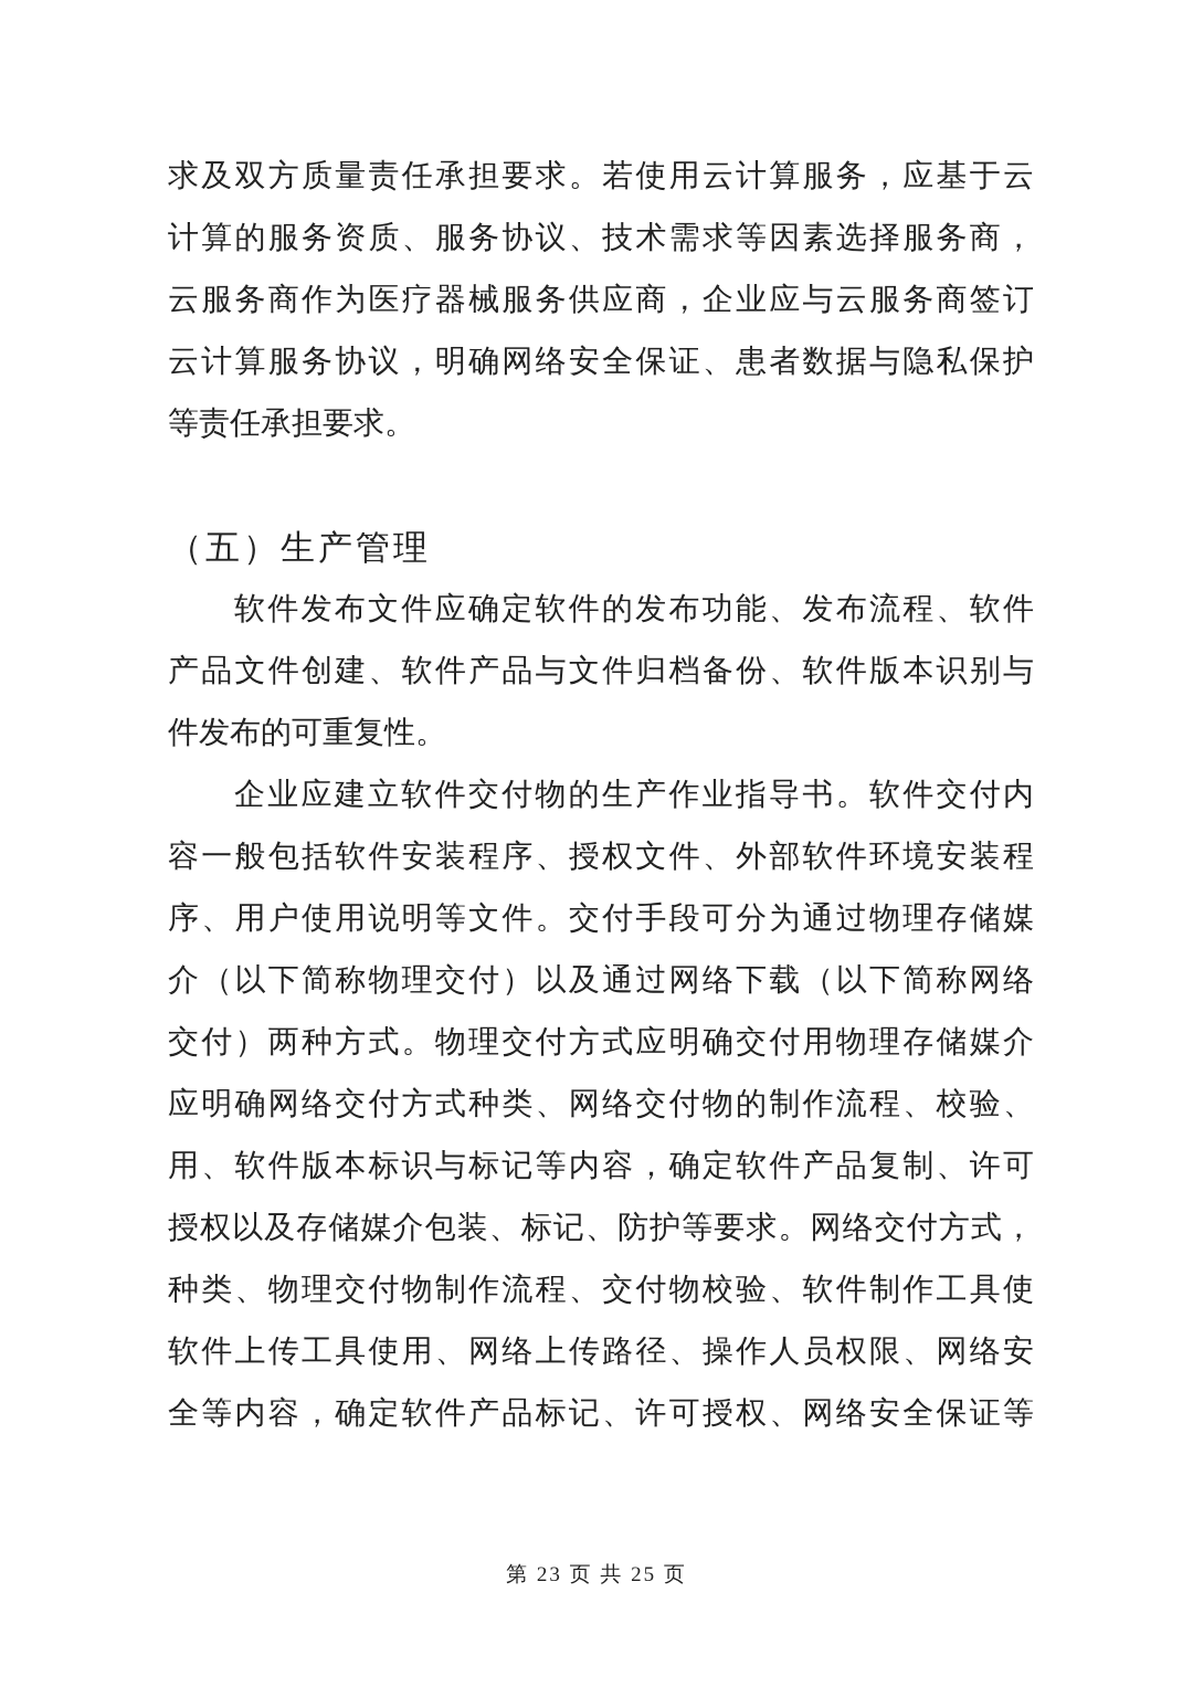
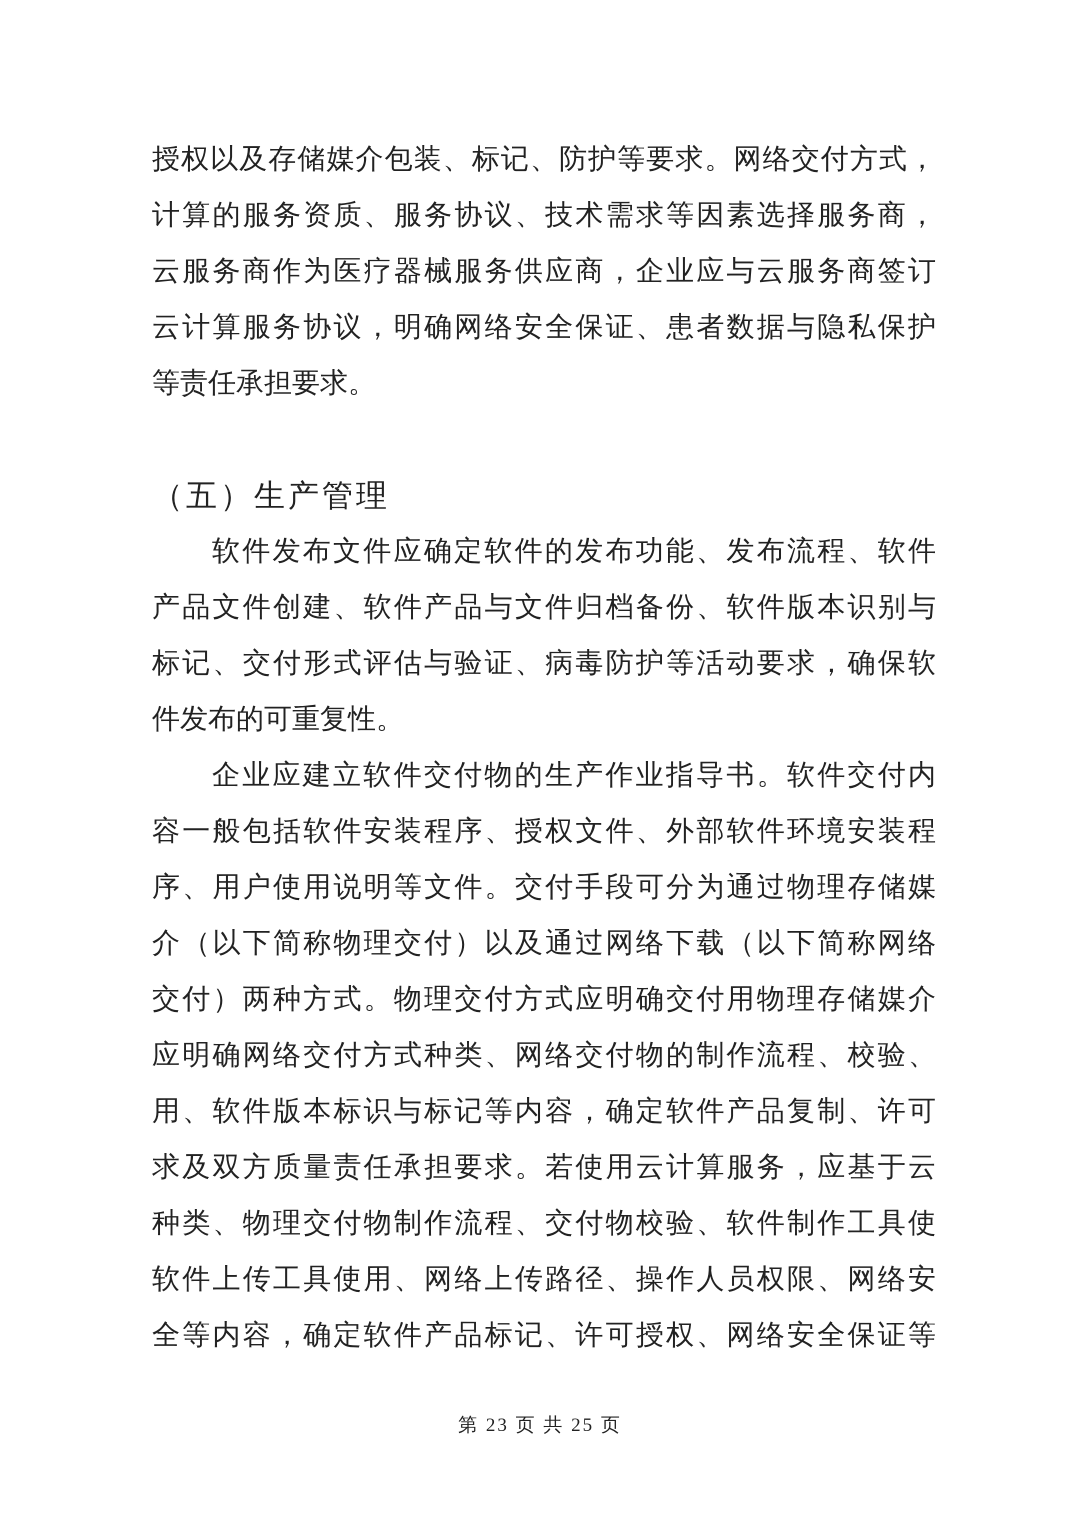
- 求及双方质量责任承担要求。若使用云计算服务，应基于云
+ 授权以及存储媒介包装、标记、防护等要求。网络交付方式，
  计算的服务资质、服务协议、技术需求等因素选择服务商，
  云服务商作为医疗器械服务供应商，企业应与云服务商签订
  云计算服务协议，明确网络安全保证、患者数据与隐私保护
  等责任承担要求。
  （五）生产管理
  软件发布文件应确定软件的发布功能、发布流程、软件
  产品文件创建、软件产品与文件归档备份、软件版本识别与
+ 标记、交付形式评估与验证、病毒防护等活动要求，确保软
  件发布的可重复性。
  企业应建立软件交付物的生产作业指导书。软件交付内
  容一般包括软件安装程序、授权文件、外部软件环境安装程
  序、用户使用说明等文件。交付手段可分为通过物理存储媒
  介（以下简称物理交付）以及通过网络下载（以下简称网络
  交付）两种方式。物理交付方式应明确交付用物理存储媒介
  应明确网络交付方式种类、网络交付物的制作流程、校验、
  用、软件版本标识与标记等内容，确定软件产品复制、许可
- 授权以及存储媒介包装、标记、防护等要求。网络交付方式，
+ 求及双方质量责任承担要求。若使用云计算服务，应基于云
  种类、物理交付物制作流程、交付物校验、软件制作工具使
  软件上传工具使用、网络上传路径、操作人员权限、网络安
  全等内容，确定软件产品标记、许可授权、网络安全保证等
  第 23 页 共 25 页
